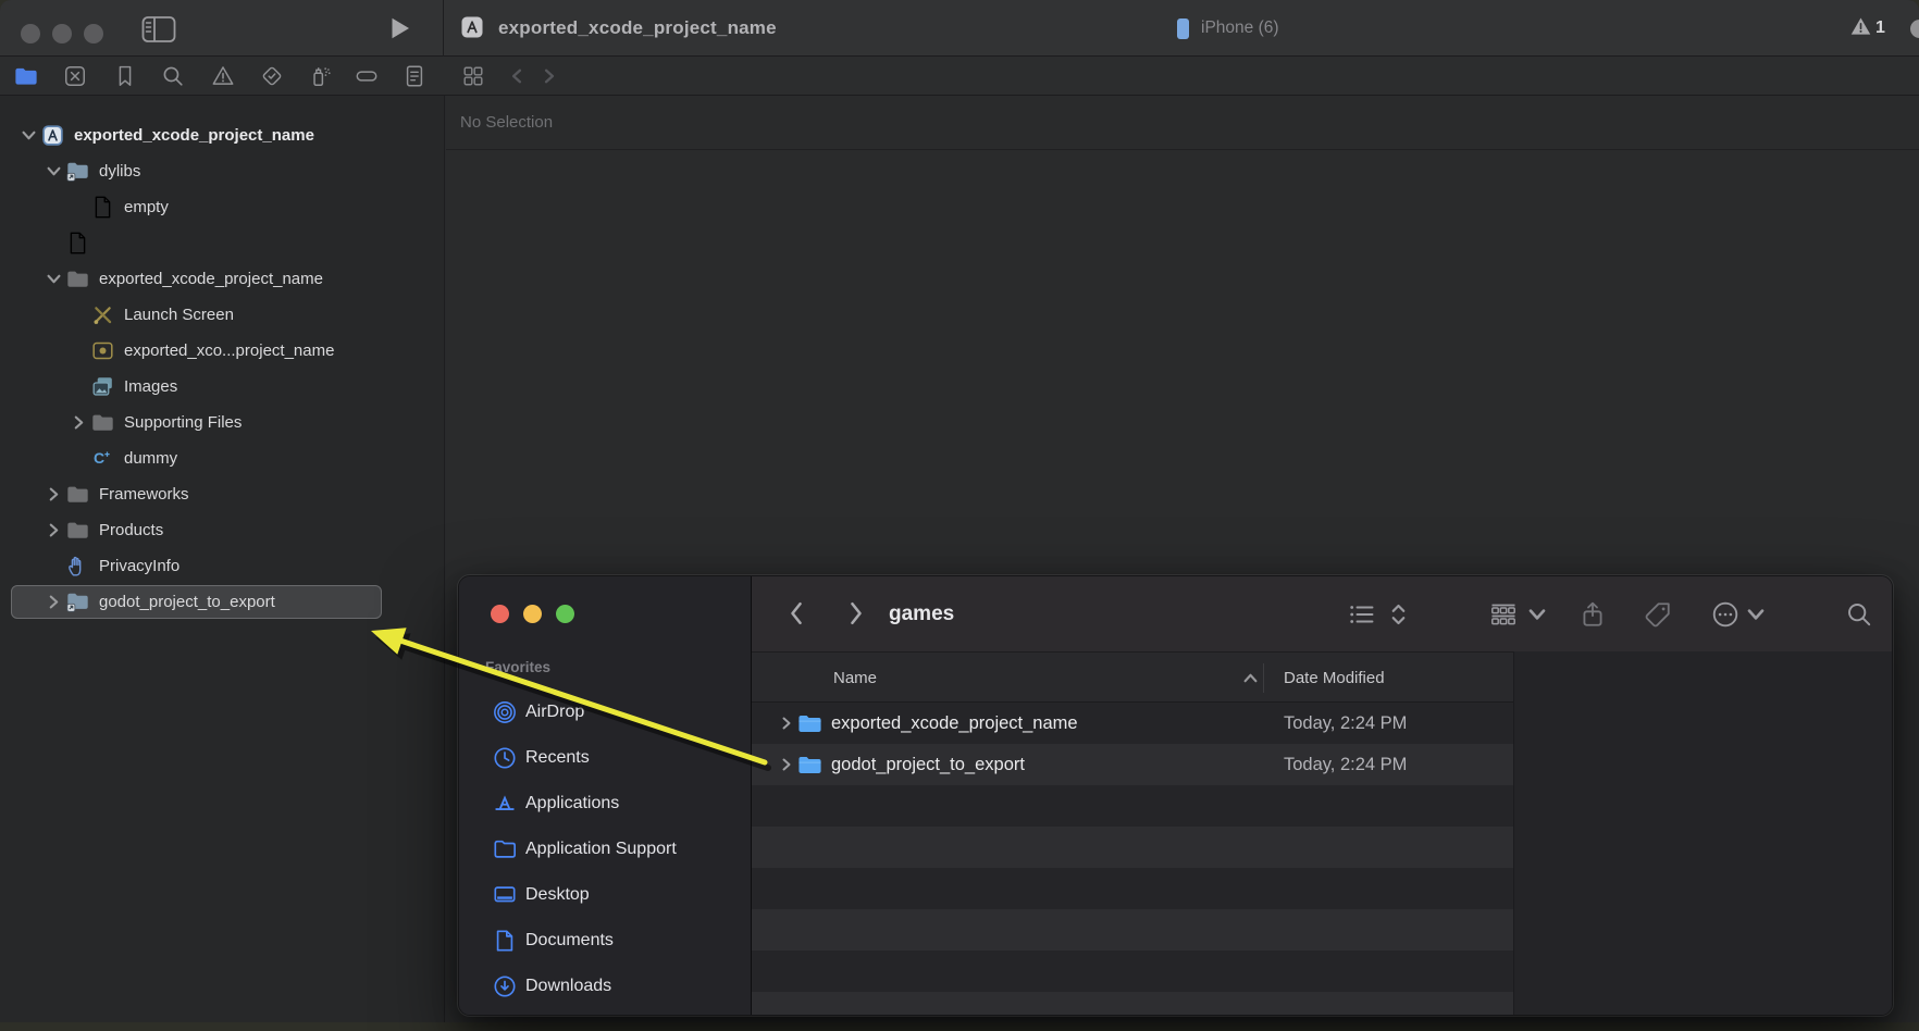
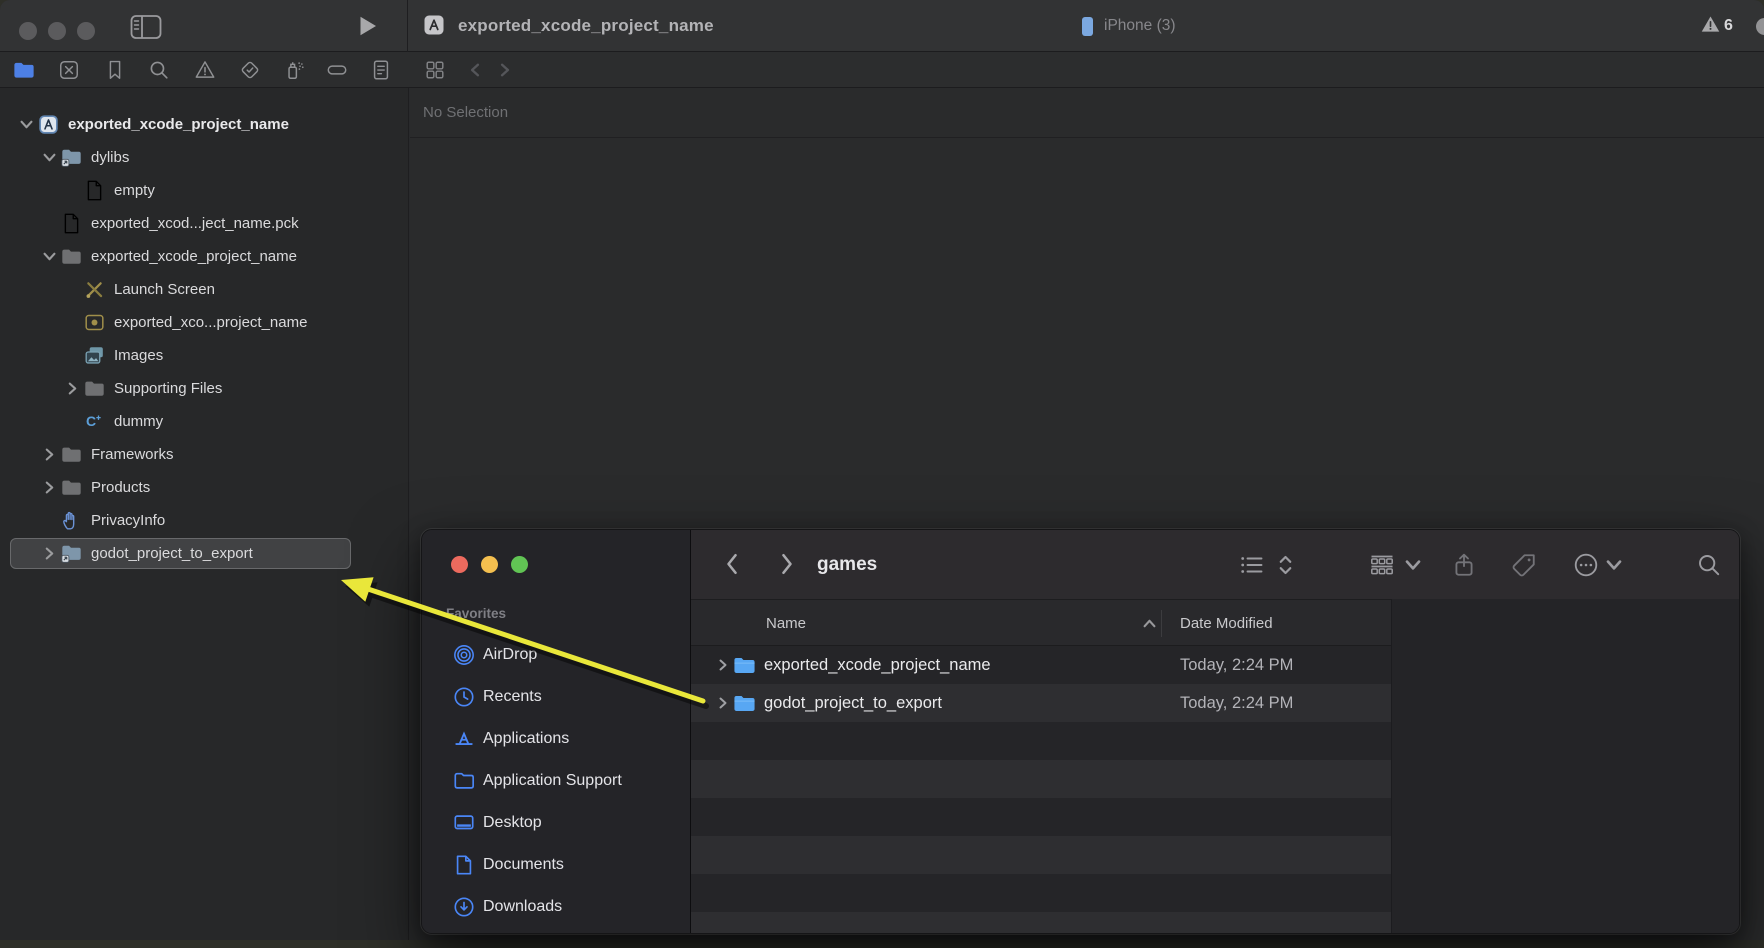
  exported_xcode_project_name
- iPhone (6)
+ iPhone (3)
- 1
+ 6
  exported_xcode_project_name
  dylibs
  empty
+ exported_xcod...ject_name.pck
  exported_xcode_project_name
  Launch Screen
  exported_xco...project_name
  Images
  Supporting Files
  C⁺
  dummy
  Frameworks
  Products
  PrivacyInfo
  godot_project_to_export
  No Selection
  Favorites
  AirDrop
  Recents
  Applications
  Application Support
  Desktop
  Documents
  Downloads
  games
  Name
  Date Modified
  exported_xcode_project_name
  Today, 2:24 PM
  godot_project_to_export
  Today, 2:24 PM
